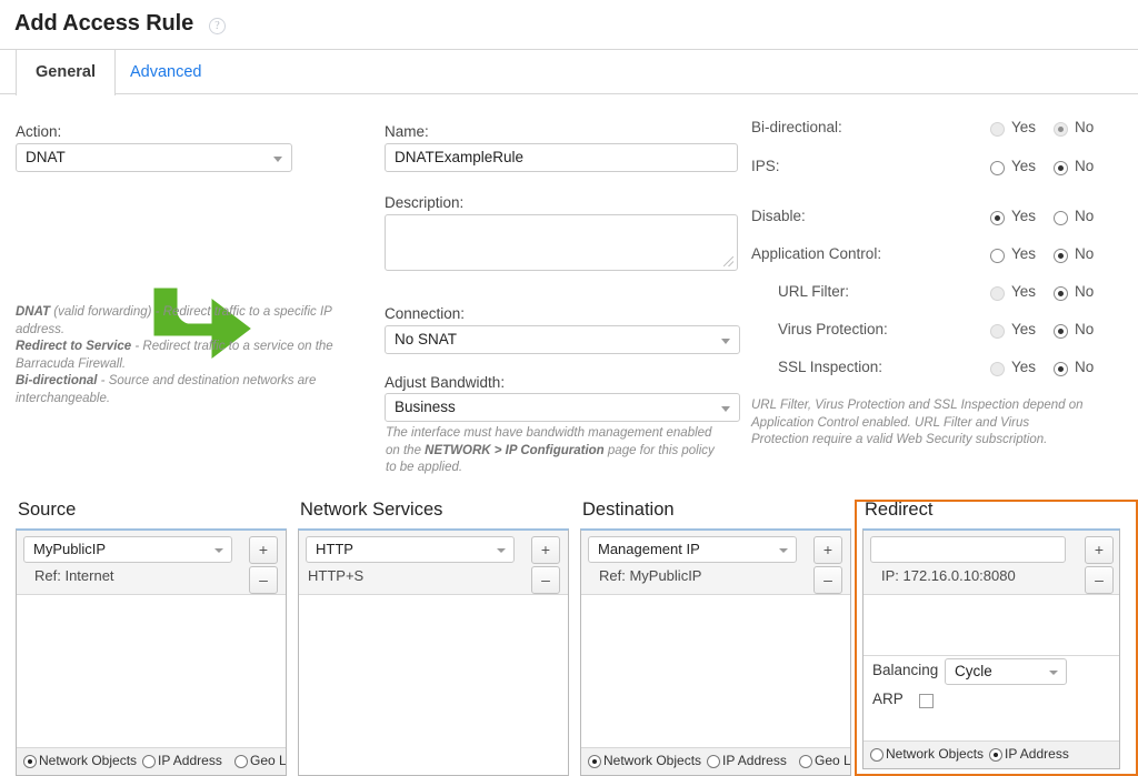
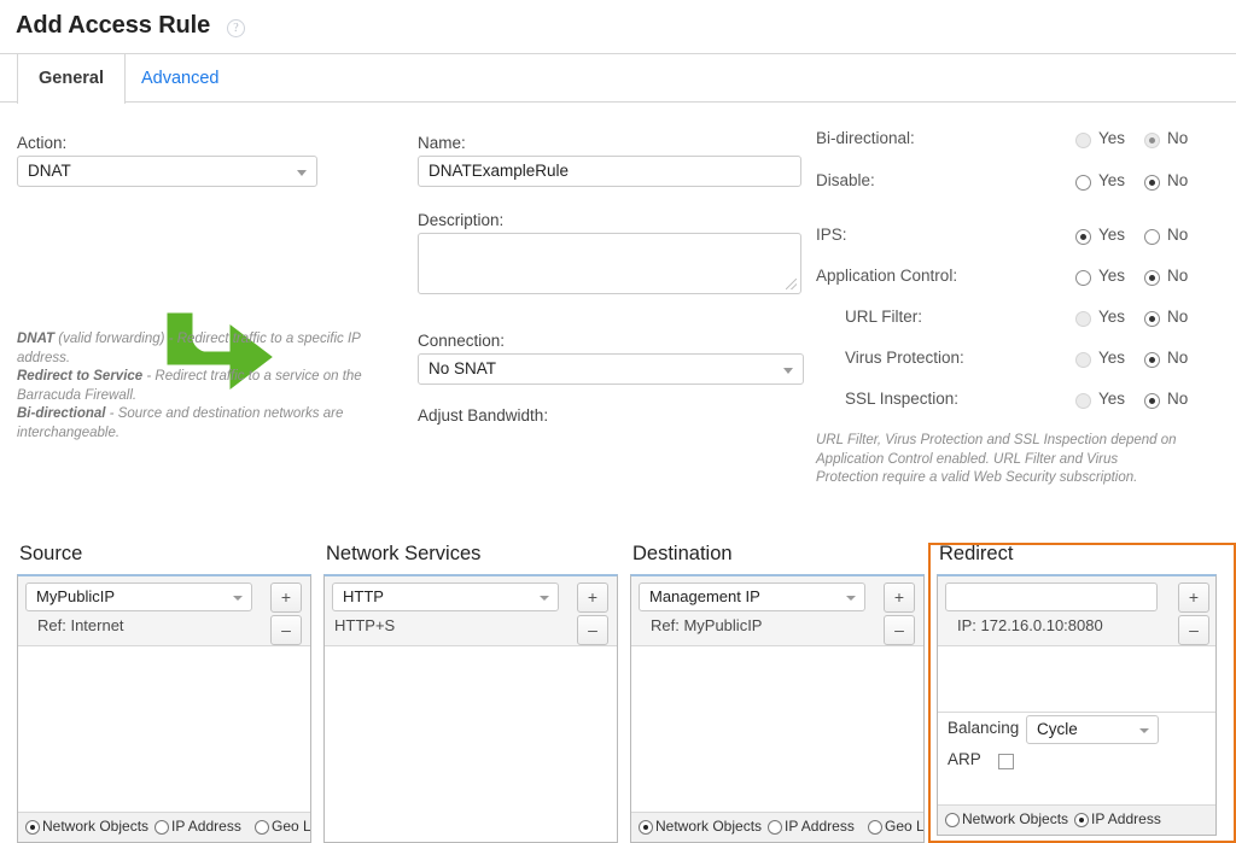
  Add Access Rule
  ?
  General
  Advanced
  Action:
  DNAT
  DNAT (valid forwarding) - Redirect traffic to a specific IP address.
  Redirect to Service - Redirect traffic to a service on the Barracuda Firewall.
  Bi-directional - Source and destination networks are interchangeable.
  Name:
  DNATExampleRule
  Description:
  Connection:
  No SNAT
  Adjust Bandwidth:
- Business
- The interface must have bandwidth management enabled on the NETWORK > IP Configuration page for this policy to be applied.
  Bi-directional:
  Yes
  No
- IPS:
+ Disable:
  Yes
  No
- Disable:
+ IPS:
  Yes
  No
  Application Control:
  Yes
  No
  URL Filter:
  Yes
  No
  Virus Protection:
  Yes
  No
  SSL Inspection:
  Yes
  No
  URL Filter, Virus Protection and SSL Inspection depend on Application Control enabled. URL Filter and Virus Protection require a valid Web Security subscription.
  Source
  MyPublicIP
  Ref: Internet
  +
  –
  Network Objects
  IP Address
  Network Services
  HTTP
  HTTP+S
  +
  –
  Destination
  Management IP
  Ref: MyPublicIP
  +
  –
  Network Objects
  IP Address
  Redirect
  IP: 172.16.0.10:8080
  +
  –
  Balancing
  Cycle
  ARP
  Network Objects
  IP Address
